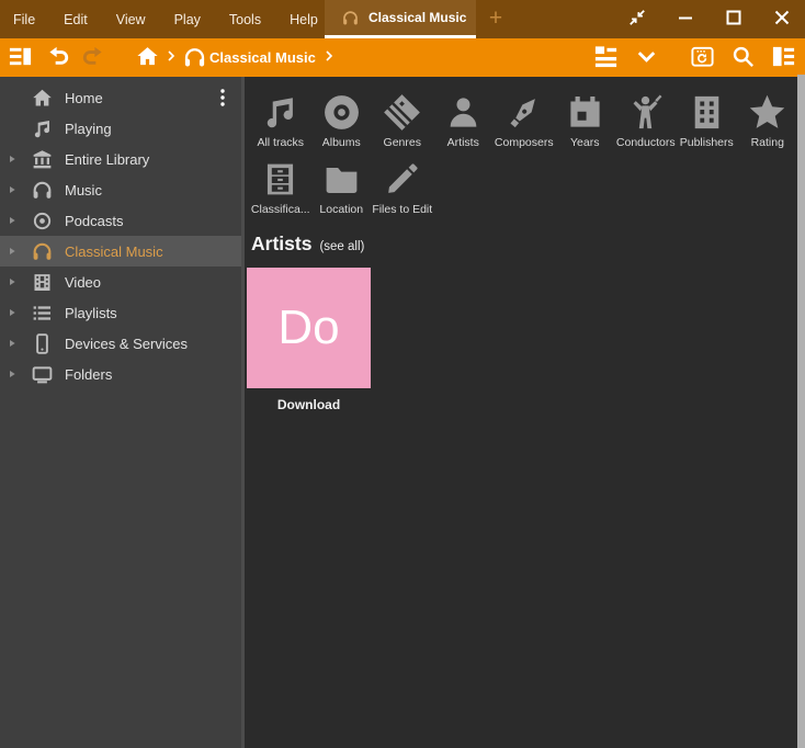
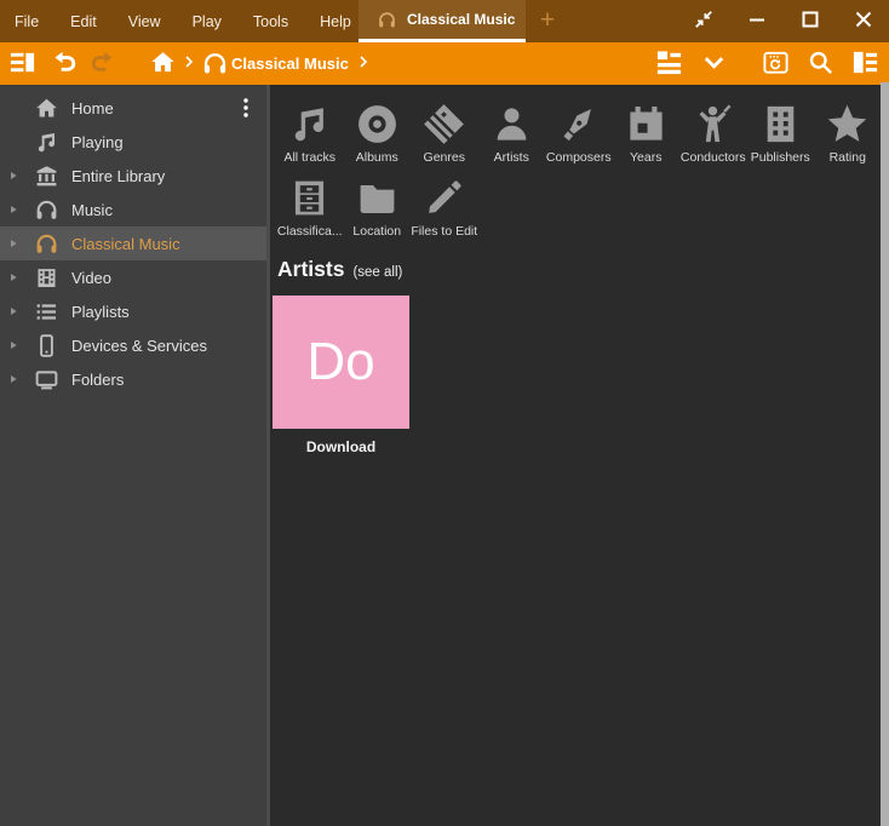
  File
  Edit
  View
  Play
  Tools
  Help
  Classical Music
  +
  Classical Music
  Home
  Playing
  Entire Library
  Music
- Podcasts
  Classical Music
  Video
  Playlists
  Devices & Services
  Folders
  All tracks
  Albums
  Genres
  Artists
  Composers
  Years
  Conductors
  Publishers
  Rating
  Classifica...
  Location
  Files to Edit
  Artists
  (see all)
  Do
  Download
